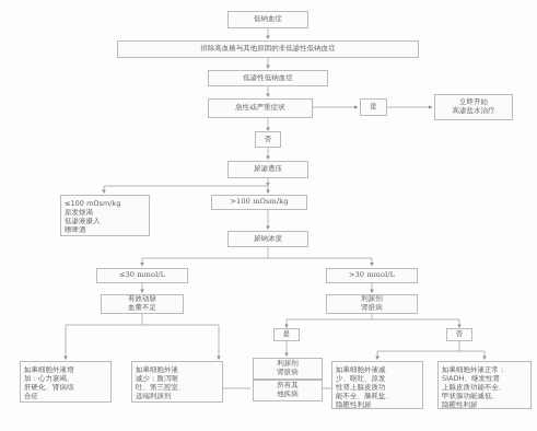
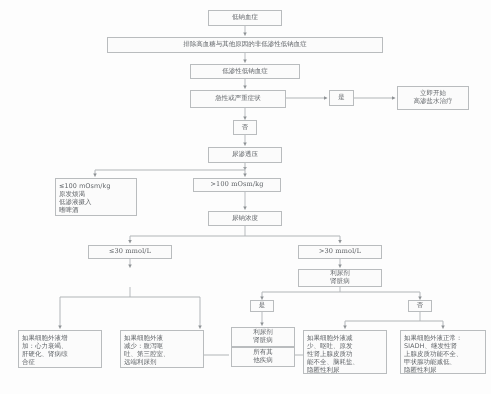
  低钠血症
  排除高血糖与其他原因的非低渗性低钠血症
  低渗性低钠血症
  急性或严重症状
  是
  立即开始
  高渗盐水治疗
  尿渗透压
  ≤100 mOsm/kg
  原发烦渴
  低渗液摄入
  嗜啤酒
  >100 mOsm/kg
  尿钠浓度
  ≤30 mmol/L
  >30 mmol/L
- 有效动脉
- 血量不足
  如果细胞外液增
  加：心力衰竭、
  肝硬化、肾病综
  合征
  如果细胞外液
  减少：腹泻呕
  吐、第三腔室、
  远端利尿剂
  利尿剂
  肾脏病
  是
  否
  利尿剂
  肾脏病
  所有其
  他疾病
  如果细胞外液减
  少、呕吐、原发
  性肾上腺皮质功
  能不全、脑耗盐、
  隐匿性利尿
  如果细胞外液正常：
  SIADH、继发性肾
  上腺皮质功能不全、
  甲状腺功能减低、
  隐匿性利尿
